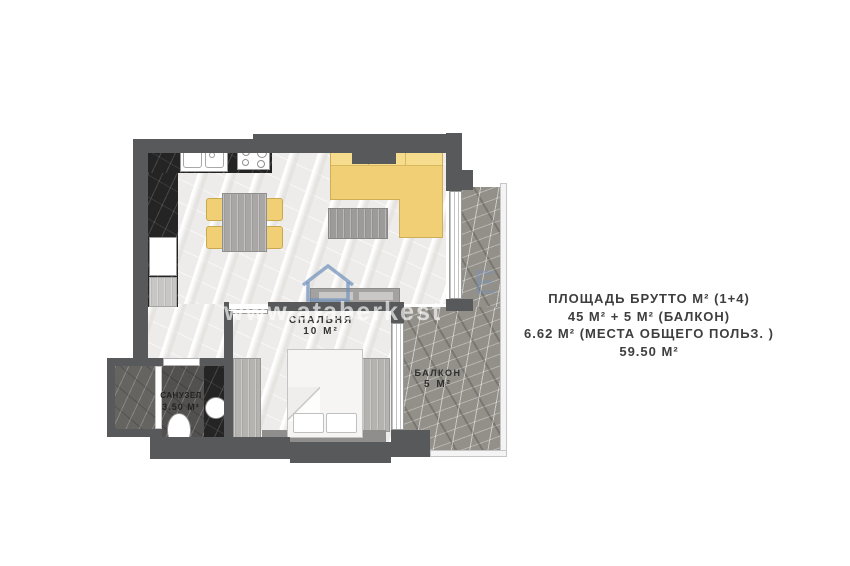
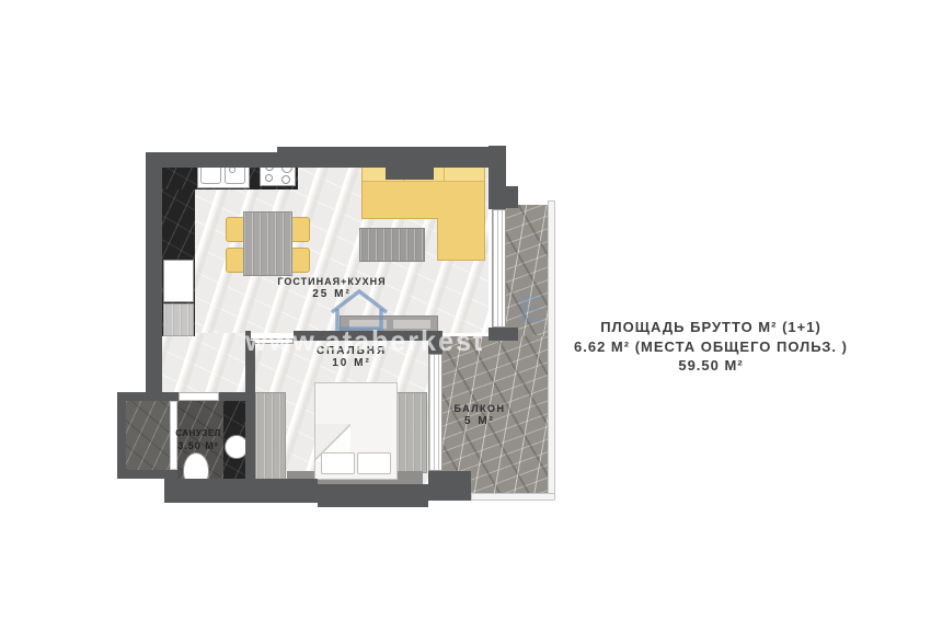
+ ГОСТИНАЯ+КУХНЯ
+ 25 М²
  СПАЛЬНЯ
  10 М²
  САНУЗЕЛ
  3.50 М²
  БАЛКОН
  5 М²
  E
  www.ataberkest
- ПЛОЩАДЬ БРУТТО М² (1+4)
+ ПЛОЩАДЬ БРУТТО М² (1+1)
- 45 М² + 5 М² (БАЛКОН)
  6.62 М² (МЕСТА ОБЩЕГО ПОЛЬЗ. )
  59.50 М²
